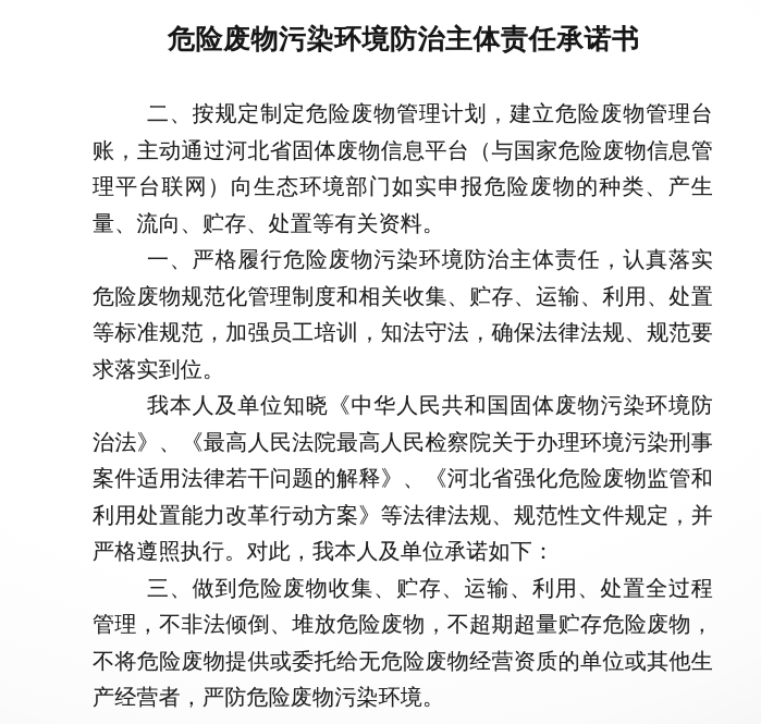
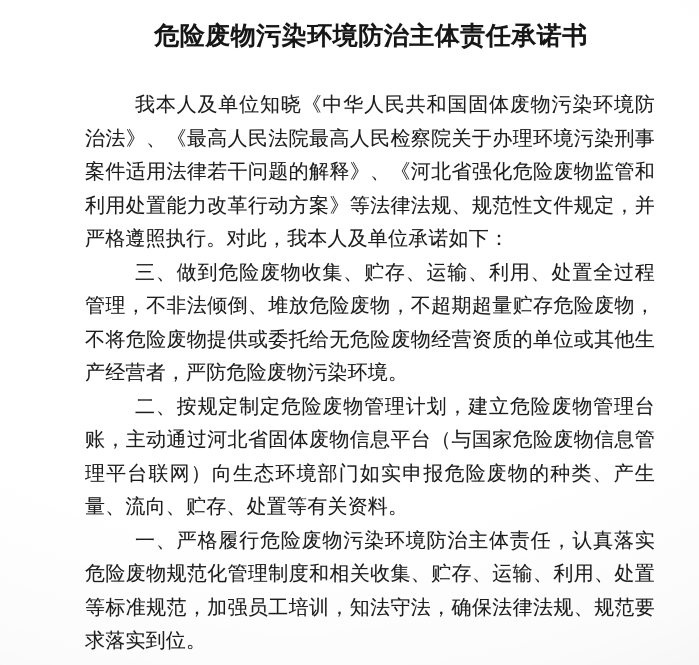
  危险废物污染环境防治主体责任承诺书
- 二、按规定制定危险废物管理计划，建立危险废物管理台账，主动通过河北省固体废物信息平台（与国家危险废物信息管理平台联网）向生态环境部门如实申报危险废物的种类、产生量、流向、贮存、处置等有关资料。
+ 我本人及单位知晓《中华人民共和国固体废物污染环境防治法》、《最高人民法院最高人民检察院关于办理环境污染刑事案件适用法律若干问题的解释》、《河北省强化危险废物监管和利用处置能力改革行动方案》等法律法规、规范性文件规定，并严格遵照执行。对此，我本人及单位承诺如下：
- 一、严格履行危险废物污染环境防治主体责任，认真落实危险废物规范化管理制度和相关收集、贮存、运输、利用、处置等标准规范，加强员工培训，知法守法，确保法律法规、规范要求落实到位。
+ 三、做到危险废物收集、贮存、运输、利用、处置全过程管理，不非法倾倒、堆放危险废物，不超期超量贮存危险废物，不将危险废物提供或委托给无危险废物经营资质的单位或其他生产经营者，严防危险废物污染环境。
- 我本人及单位知晓《中华人民共和国固体废物污染环境防治法》、《最高人民法院最高人民检察院关于办理环境污染刑事案件适用法律若干问题的解释》、《河北省强化危险废物监管和利用处置能力改革行动方案》等法律法规、规范性文件规定，并严格遵照执行。对此，我本人及单位承诺如下：
+ 二、按规定制定危险废物管理计划，建立危险废物管理台账，主动通过河北省固体废物信息平台（与国家危险废物信息管理平台联网）向生态环境部门如实申报危险废物的种类、产生量、流向、贮存、处置等有关资料。
- 三、做到危险废物收集、贮存、运输、利用、处置全过程管理，不非法倾倒、堆放危险废物，不超期超量贮存危险废物，不将危险废物提供或委托给无危险废物经营资质的单位或其他生产经营者，严防危险废物污染环境。
+ 一、严格履行危险废物污染环境防治主体责任，认真落实危险废物规范化管理制度和相关收集、贮存、运输、利用、处置等标准规范，加强员工培训，知法守法，确保法律法规、规范要求落实到位。
